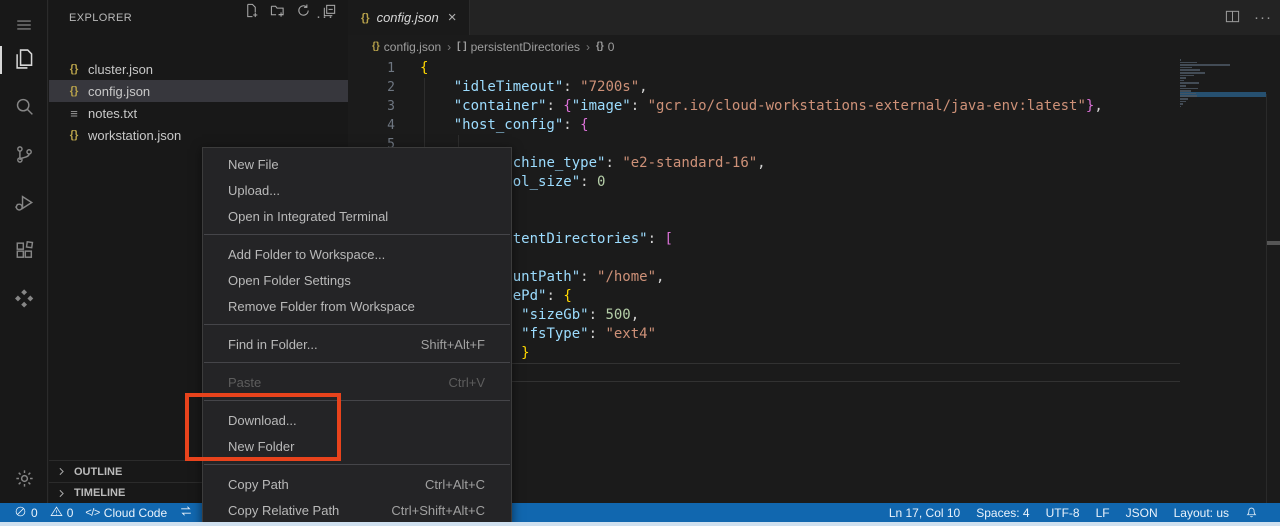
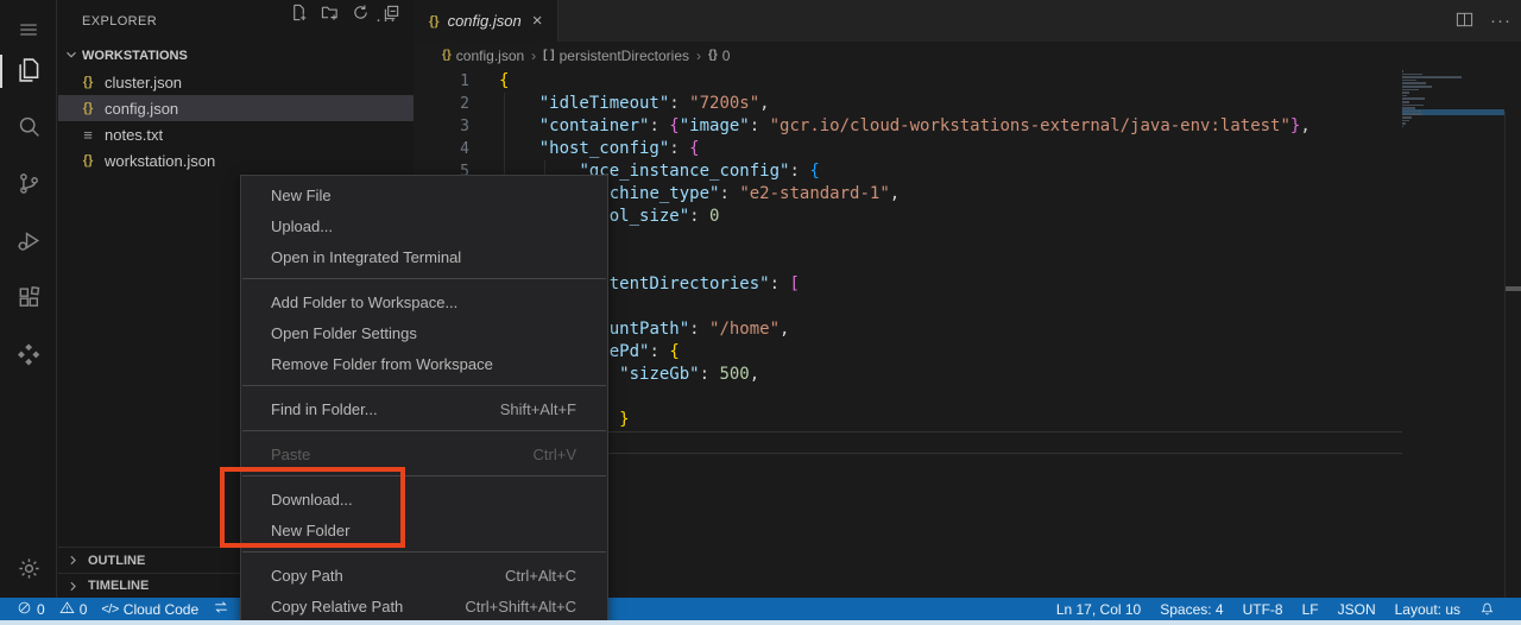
  EXPLORER
  ···
+ WORKSTATIONS
  {}
  cluster.json
  {}
  config.json
  ≡
  notes.txt
  {}
  workstation.json
  OUTLINE
  TIMELINE
  {}
  config.json
  ×
  ···
  {}
  config.json
  ›
  [ ]
  persistentDirectories
  ›
  {}
  0
  1
  {
  2
  "idleTimeout": "7200s",
  3
  "container": {"image": "gcr.io/cloud-workstations-external/java-env:latest"},
  4
  "host_config": {
  5
+ "gce_instance_config": {
- chine_type": "e2-standard-16",
+ chine_type": "e2-standard-1",
  ol_size": 0
  tentDirectories": [
  untPath": "/home",
  "sizeGb": 500,
- "fsType": "ext4"
  }
  New File
  Upload...
  Open in Integrated Terminal
  Add Folder to Workspace...
  Open Folder Settings
  Remove Folder from Workspace
  Find in Folder...
  Shift+Alt+F
  Paste
  Ctrl+V
  Download...
  New Folder
  Copy Path
  Ctrl+Alt+C
  Copy Relative Path
  Ctrl+Shift+Alt+C
  0
  0
  </>
  Cloud Code
  Ln 17, Col 10
  Spaces: 4
  UTF-8
  LF
  JSON
  Layout: us
